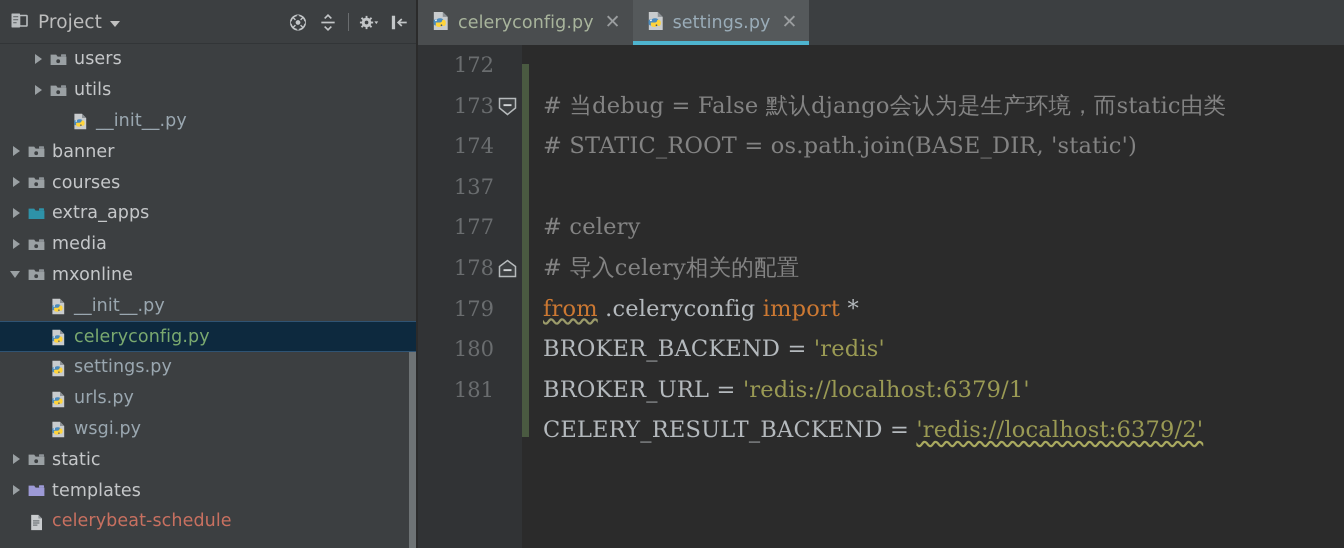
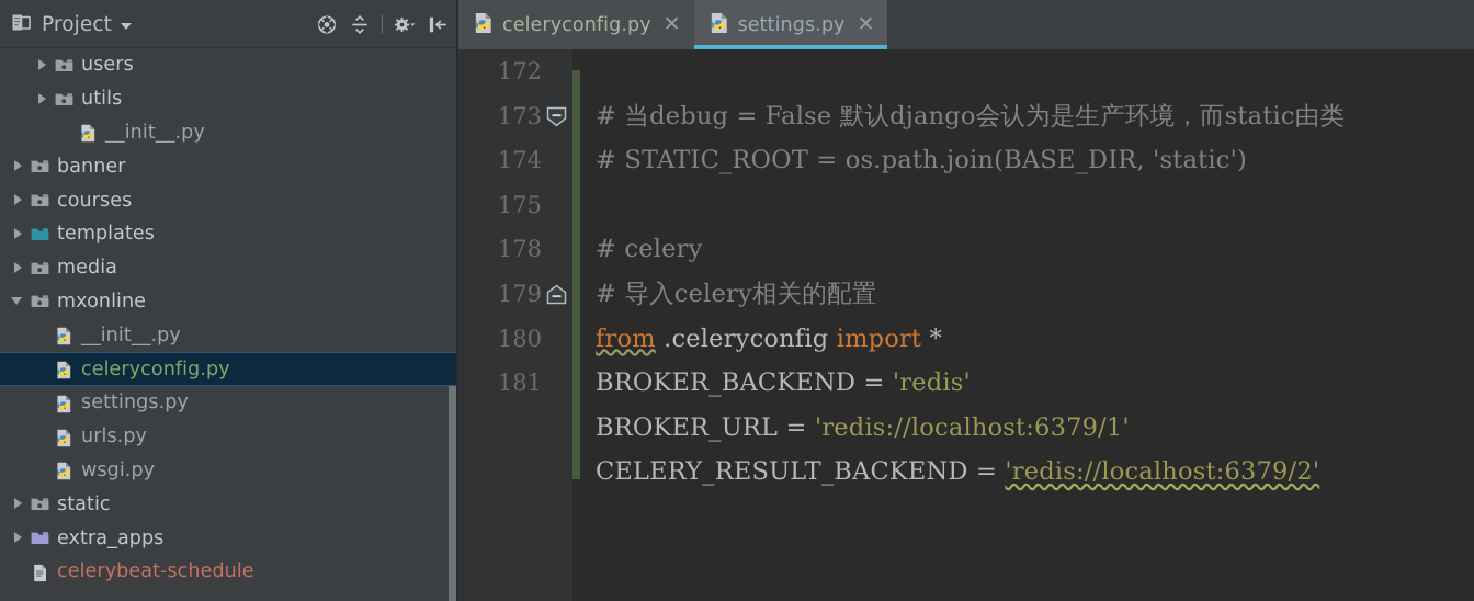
  Project
  users
  utils
  __init__.py
  banner
  courses
- extra_apps
+ templates
  media
  mxonline
  __init__.py
  celeryconfig.py
  settings.py
  urls.py
  wsgi.py
  static
- templates
+ extra_apps
  celerybeat-schedule
  celeryconfig.py
  ✕
  settings.py
  ✕
  172
  173
  174
- 137
+ 175
- 177
  178
  179
  180
  181
  # 当debug = False 默认django会认为是生产环境，而static由类
  # STATIC_ROOT = os.path.join(BASE_DIR, 'static')
  # celery
  # 导入celery相关的配置
  from .celeryconfig import *
  BROKER_BACKEND = 'redis'
  BROKER_URL = 'redis://localhost:6379/1'
  CELERY_RESULT_BACKEND = 'redis://localhost:6379/2'
